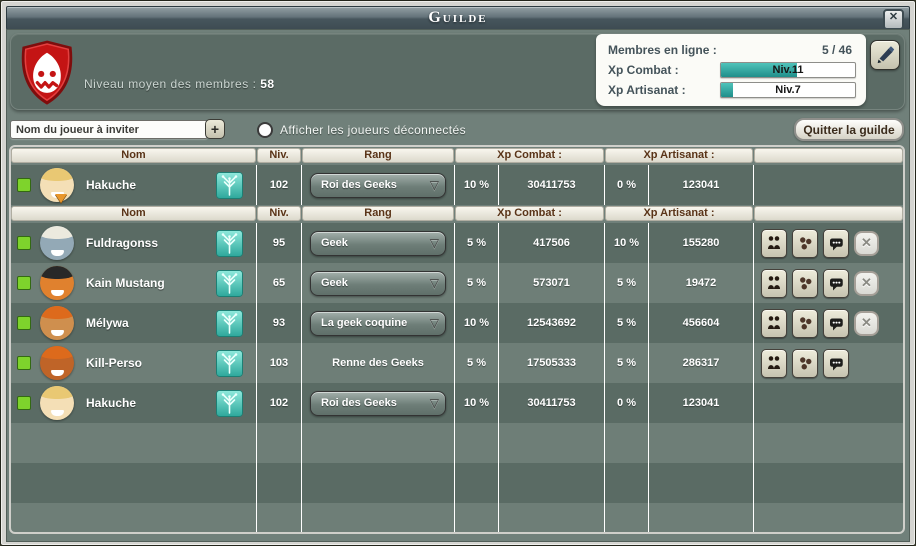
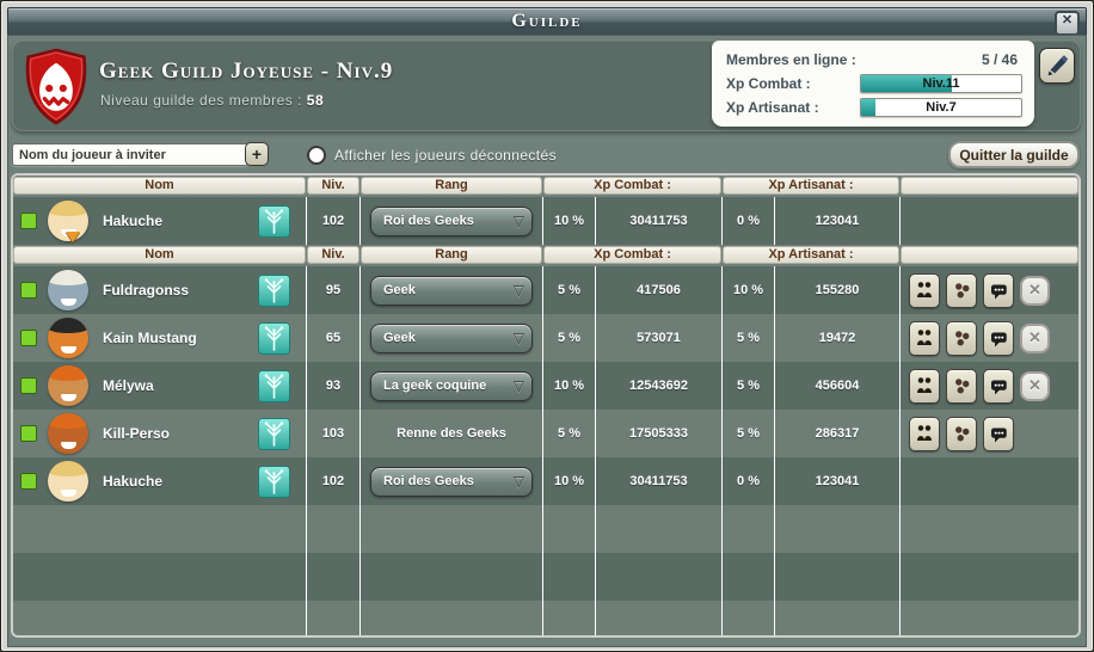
  Guilde
  ✕
+ Geek Guild Joyeuse - Niv.9
- Niveau moyen des membres : 58
+ Niveau guilde des membres : 58
  Membres en ligne :
  5 / 46
  Xp Combat :
  Niv.11
  Xp Artisanat :
  Niv.7
  Nom du joueur à inviter
  +
  Afficher les joueurs déconnectés
  Quitter la guilde
  Nom
  Niv.
  Rang
  Xp Combat :
  Xp Artisanat :
  Hakuche
  102
  Roi des Geeks
  ▽
  10 %
  30411753
  0 %
  123041
  Nom
  Niv.
  Rang
  Xp Combat :
  Xp Artisanat :
  Fuldragonss
  95
  Geek
  ▽
  5 %
  417506
  10 %
  155280
  ✕
  Kain Mustang
  65
  Geek
  ▽
  5 %
  573071
  5 %
  19472
  ✕
  Mélywa
  93
  La geek coquine
  ▽
  10 %
  12543692
  5 %
  456604
  ✕
  Kill-Perso
  103
  Renne des Geeks
  5 %
  17505333
  5 %
  286317
  Hakuche
  102
  Roi des Geeks
  ▽
  10 %
  30411753
  0 %
  123041
